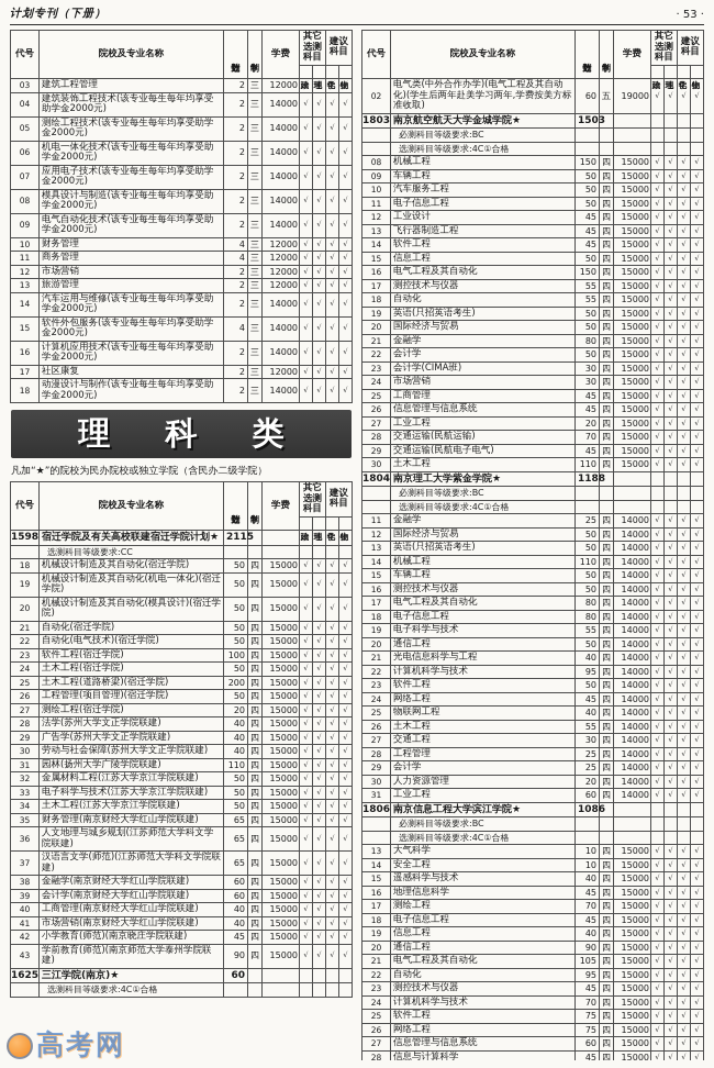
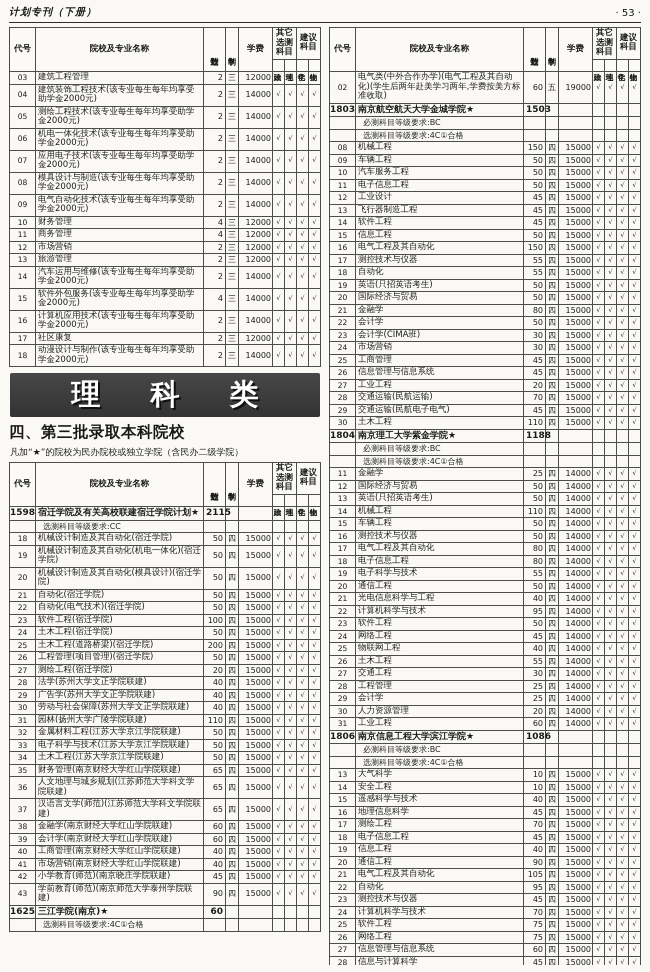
  计划专刊（下册）
  · 53 ·
  代号	院校及专业名称			学费	其它选测科目	建议科目
  03	建筑工程管理	2	三	12000	√	√	√	√
  04	建筑装饰工程技术(该专业每生每年均享受助学金2000元)	2	三	14000	√	√	√	√
  05	测绘工程技术(该专业每生每年均享受助学金2000元)	2	三	14000	√	√	√	√
  06	机电一体化技术(该专业每生每年均享受助学金2000元)	2	三	14000	√	√	√	√
  07	应用电子技术(该专业每生每年均享受助学金2000元)	2	三	14000	√	√	√	√
  08	模具设计与制造(该专业每生每年均享受助学金2000元)	2	三	14000	√	√	√	√
  09	电气自动化技术(该专业每生每年均享受助学金2000元)	2	三	14000	√	√	√	√
  10	财务管理	4	三	12000	√	√	√	√
  11	商务管理	4	三	12000	√	√	√	√
  12	市场营销	2	三	12000	√	√	√	√
  13	旅游管理	2	三	12000	√	√	√	√
  14	汽车运用与维修(该专业每生每年均享受助学金2000元)	2	三	14000	√	√	√	√
  15	软件外包服务(该专业每生每年均享受助学金2000元)	4	三	14000	√	√	√	√
  16	计算机应用技术(该专业每生每年均享受助学金2000元)	2	三	14000	√	√	√	√
  17	社区康复	2	三	12000	√	√	√	√
  18	动漫设计与制作(该专业每生每年均享受助学金2000元)	2	三	14000	√	√	√	√
  理 科 类
+ 四、第三批录取本科院校
  凡加“★”的院校为民办院校或独立学院（含民办二级学院）
  代号	院校及专业名称			学费	其它选测科目	建议科目
  1598	宿迁学院及有关高校联建宿迁学院计划★	2115
  	选测科目等级要求:CC
  18	机械设计制造及其自动化(宿迁学院)	50	四	15000	√	√	√	√
  19	机械设计制造及其自动化(机电一体化)(宿迁学院)	50	四	15000	√	√	√	√
  20	机械设计制造及其自动化(模具设计)(宿迁学院)	50	四	15000	√	√	√	√
  21	自动化(宿迁学院)	50	四	15000	√	√	√	√
  22	自动化(电气技术)(宿迁学院)	50	四	15000	√	√	√	√
  23	软件工程(宿迁学院)	100	四	15000	√	√	√	√
  24	土木工程(宿迁学院)	50	四	15000	√	√	√	√
  25	土木工程(道路桥梁)(宿迁学院)	200	四	15000	√	√	√	√
  26	工程管理(项目管理)(宿迁学院)	50	四	15000	√	√	√	√
  27	测绘工程(宿迁学院)	20	四	15000	√	√	√	√
  28	法学(苏州大学文正学院联建)	40	四	15000	√	√	√	√
  29	广告学(苏州大学文正学院联建)	40	四	15000	√	√	√	√
  30	劳动与社会保障(苏州大学文正学院联建)	40	四	15000	√	√	√	√
  31	园林(扬州大学广陵学院联建)	110	四	15000	√	√	√	√
  32	金属材料工程(江苏大学京江学院联建)	50	四	15000	√	√	√	√
  33	电子科学与技术(江苏大学京江学院联建)	50	四	15000	√	√	√	√
  34	土木工程(江苏大学京江学院联建)	50	四	15000	√	√	√	√
  35	财务管理(南京财经大学红山学院联建)	65	四	15000	√	√	√	√
  36	人文地理与城乡规划(江苏师范大学科文学院联建)	65	四	15000	√	√	√	√
  37	汉语言文学(师范)(江苏师范大学科文学院联建)	65	四	15000	√	√	√	√
  38	金融学(南京财经大学红山学院联建)	60	四	15000	√	√	√	√
  39	会计学(南京财经大学红山学院联建)	60	四	15000	√	√	√	√
  40	工商管理(南京财经大学红山学院联建)	40	四	15000	√	√	√	√
  41	市场营销(南京财经大学红山学院联建)	40	四	15000	√	√	√	√
  42	小学教育(师范)(南京晓庄学院联建)	45	四	15000	√	√	√	√
  43	学前教育(师范)(南京师范大学泰州学院联建)	90	四	15000	√	√	√	√
  1625	三江学院(南京)★	60
  	选测科目等级要求:4C①合格
  代号	院校及专业名称			学费	其它选测科目	建议科目
  02	电气类(中外合作办学)(电气工程及其自动化)(学生后两年赴美学习两年,学费按美方标准收取)	60	五	19000	√	√	√	√
  1803	南京航空航天大学金城学院★	1503
  	必测科目等级要求:BC
  	选测科目等级要求:4C①合格
  08	机械工程	150	四	15000	√	√	√	√
  09	车辆工程	50	四	15000	√	√	√	√
  10	汽车服务工程	50	四	15000	√	√	√	√
  11	电子信息工程	50	四	15000	√	√	√	√
  12	工业设计	45	四	15000	√	√	√	√
  13	飞行器制造工程	45	四	15000	√	√	√	√
  14	软件工程	45	四	15000	√	√	√	√
  15	信息工程	50	四	15000	√	√	√	√
  16	电气工程及其自动化	150	四	15000	√	√	√	√
  17	测控技术与仪器	55	四	15000	√	√	√	√
  18	自动化	55	四	15000	√	√	√	√
  19	英语(只招英语考生)	50	四	15000	√	√	√	√
  20	国际经济与贸易	50	四	15000	√	√	√	√
  21	金融学	80	四	15000	√	√	√	√
  22	会计学	50	四	15000	√	√	√	√
  23	会计学(CIMA班)	30	四	15000	√	√	√	√
  24	市场营销	30	四	15000	√	√	√	√
  25	工商管理	45	四	15000	√	√	√	√
  26	信息管理与信息系统	45	四	15000	√	√	√	√
  27	工业工程	20	四	15000	√	√	√	√
  28	交通运输(民航运输)	70	四	15000	√	√	√	√
  29	交通运输(民航电子电气)	45	四	15000	√	√	√	√
  30	土木工程	110	四	15000	√	√	√	√
  1804	南京理工大学紫金学院★	1188
  	必测科目等级要求:BC
  	选测科目等级要求:4C①合格
  11	金融学	25	四	14000	√	√	√	√
  12	国际经济与贸易	50	四	14000	√	√	√	√
  13	英语(只招英语考生)	50	四	14000	√	√	√	√
  14	机械工程	110	四	14000	√	√	√	√
  15	车辆工程	50	四	14000	√	√	√	√
  16	测控技术与仪器	50	四	14000	√	√	√	√
  17	电气工程及其自动化	80	四	14000	√	√	√	√
  18	电子信息工程	80	四	14000	√	√	√	√
  19	电子科学与技术	55	四	14000	√	√	√	√
  20	通信工程	50	四	14000	√	√	√	√
  21	光电信息科学与工程	40	四	14000	√	√	√	√
  22	计算机科学与技术	95	四	14000	√	√	√	√
  23	软件工程	50	四	14000	√	√	√	√
  24	网络工程	45	四	14000	√	√	√	√
  25	物联网工程	40	四	14000	√	√	√	√
  26	土木工程	55	四	14000	√	√	√	√
  27	交通工程	30	四	14000	√	√	√	√
  28	工程管理	25	四	14000	√	√	√	√
  29	会计学	25	四	14000	√	√	√	√
  30	人力资源管理	20	四	14000	√	√	√	√
  31	工业工程	60	四	14000	√	√	√	√
  1806	南京信息工程大学滨江学院★	1086
  	必测科目等级要求:BC
  	选测科目等级要求:4C①合格
  13	大气科学	10	四	15000	√	√	√	√
  14	安全工程	10	四	15000	√	√	√	√
  15	遥感科学与技术	40	四	15000	√	√	√	√
  16	地理信息科学	45	四	15000	√	√	√	√
  17	测绘工程	70	四	15000	√	√	√	√
  18	电子信息工程	45	四	15000	√	√	√	√
  19	信息工程	40	四	15000	√	√	√	√
  20	通信工程	90	四	15000	√	√	√	√
  21	电气工程及其自动化	105	四	15000	√	√	√	√
  22	自动化	95	四	15000	√	√	√	√
  23	测控技术与仪器	45	四	15000	√	√	√	√
  24	计算机科学与技术	70	四	15000	√	√	√	√
  25	软件工程	75	四	15000	√	√	√	√
  26	网络工程	75	四	15000	√	√	√	√
  27	信息管理与信息系统	60	四	15000	√	√	√	√
  28	信息与计算科学	45	四	15000	√	√	√	√
- 高考网
